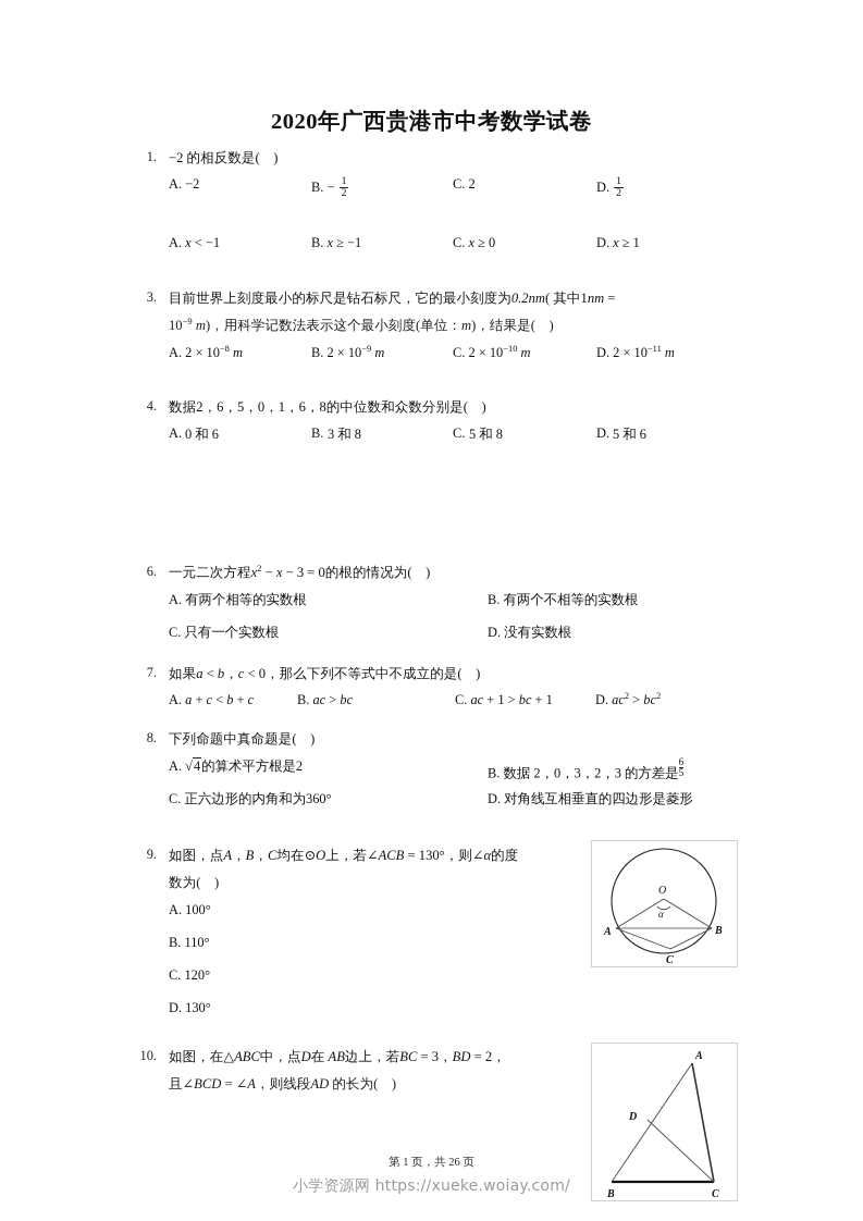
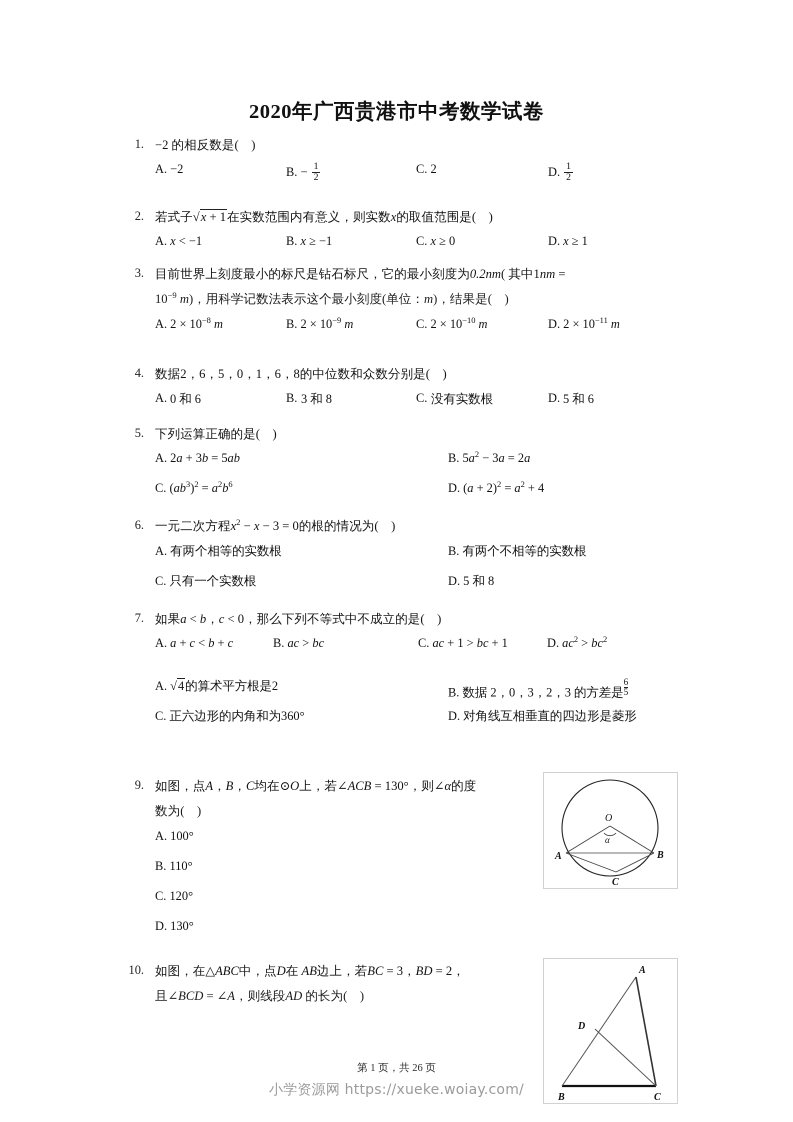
  2020年广西贵港市中考数学试卷
  1.
  −2 的相反数是( )
  A. −2
  B. −
  1
  2
  C. 2
  D.
  1
  2
+ 2.
+ 若式子√x + 1在实数范围内有意义，则实数x的取值范围是( )
  A. x < −1
  B. x ≥ −1
  C. x ≥ 0
  D. x ≥ 1
  3.
  目前世界上刻度最小的标尺是钻石标尺，它的最小刻度为0.2nm( 其中1nm =
  10−9 m)，用科学记数法表示这个最小刻度(单位：m)，结果是( )
  A. 2 × 10−8 m
  B. 2 × 10−9 m
  C. 2 × 10−10 m
  D. 2 × 10−11 m
  4.
  数据2，6，5，0，1，6，8的中位数和众数分别是( )
  A.
  0 和 6
  B.
  3 和 8
  C.
- 5 和 8
+ 没有实数根
  D.
  5 和 6
+ 5.
+ 下列运算正确的是( )
+ A. 2a + 3b = 5ab
+ B. 5a2 − 3a = 2a
+ C. (ab3)2 = a2b6
+ D. (a + 2)2 = a2 + 4
  6.
  一元二次方程x2 − x − 3 = 0的根的情况为( )
  A. 有两个相等的实数根
  B. 有两个不相等的实数根
  C. 只有一个实数根
- D. 没有实数根
+ D. 5 和 8
  7.
  如果a < b，c < 0，那么下列不等式中不成立的是( )
  A. a + c < b + c
  B. ac > bc
  C. ac + 1 > bc + 1
  D. ac2 > bc2
- 8.
- 下列命题中真命题是( )
  A. √4的算术平方根是2
  B. 数据 2，0，3，2，3 的方差是
  6
  5
  C. 正六边形的内角和为360°
  D. 对角线互相垂直的四边形是菱形
  9.
  如图，点A，B，C均在⊙O上，若∠ACB = 130°，则∠α的度
  数为( )
  A. 100°
  B. 110°
  C. 120°
  D. 130°
  O
  α
  A
  B
  C
  10.
  如图，在△ABC中，点D在 AB边上，若BC = 3，BD = 2，
  且∠BCD = ∠A，则线段AD 的长为( )
  A
  B
  C
  D
  第 1 页，共 26 页
  小学资源网 https://xueke.woiay.com/
